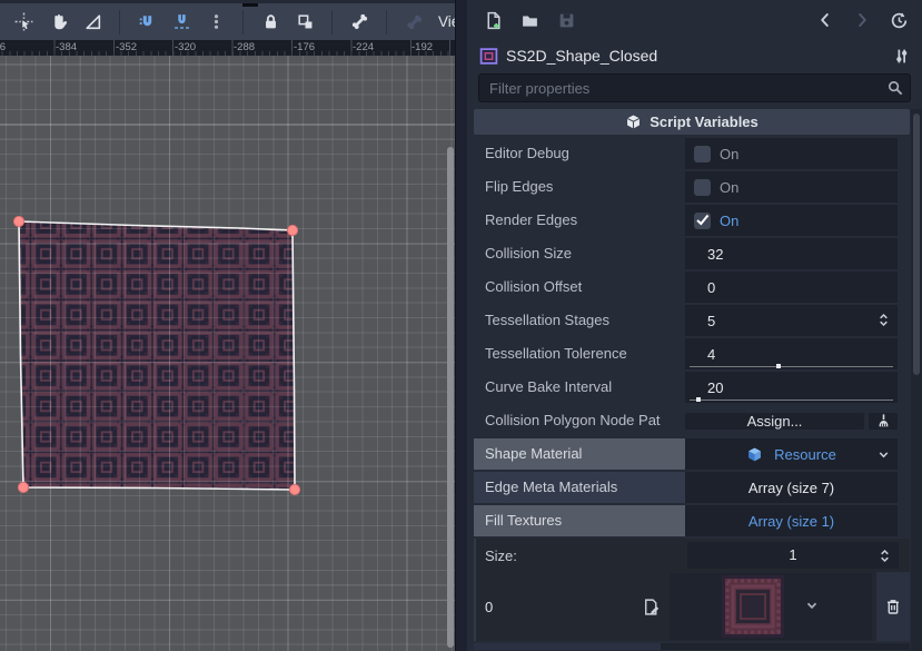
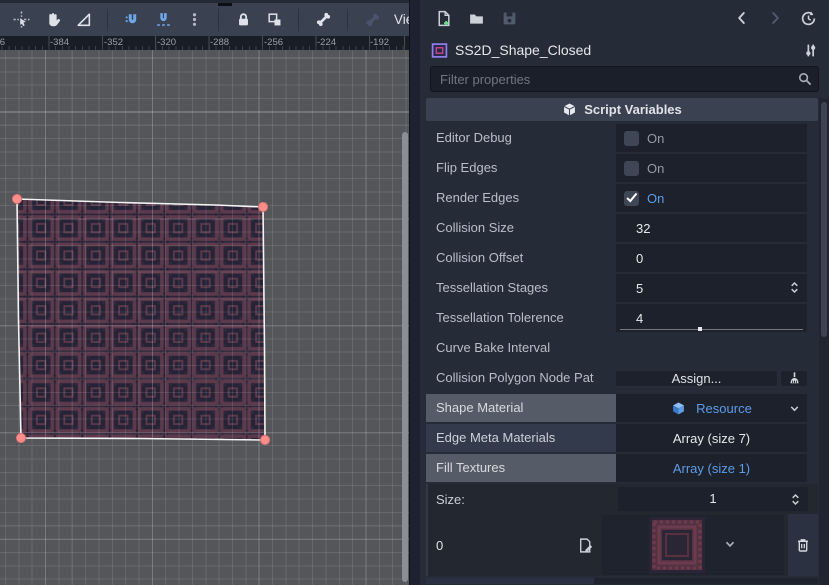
  -384
  -352
  -320
  -288
- -176
+ -256
  -224
  -192
  SS2D_Shape_Closed
  Filter properties
  Script Variables
  Editor Debug
  On
  Flip Edges
  On
  Render Edges
  On
  Collision Size
  32
  Collision Offset
  0
  Tessellation Stages
  5
  Tessellation Tolerence
  4
  Curve Bake Interval
- 20
  Collision Polygon Node Pat
  Assign...
  Shape Material
  Resource
  Edge Meta Materials
  Array (size 7)
  Fill Textures
  Array (size 1)
  Size:
  1
  0
